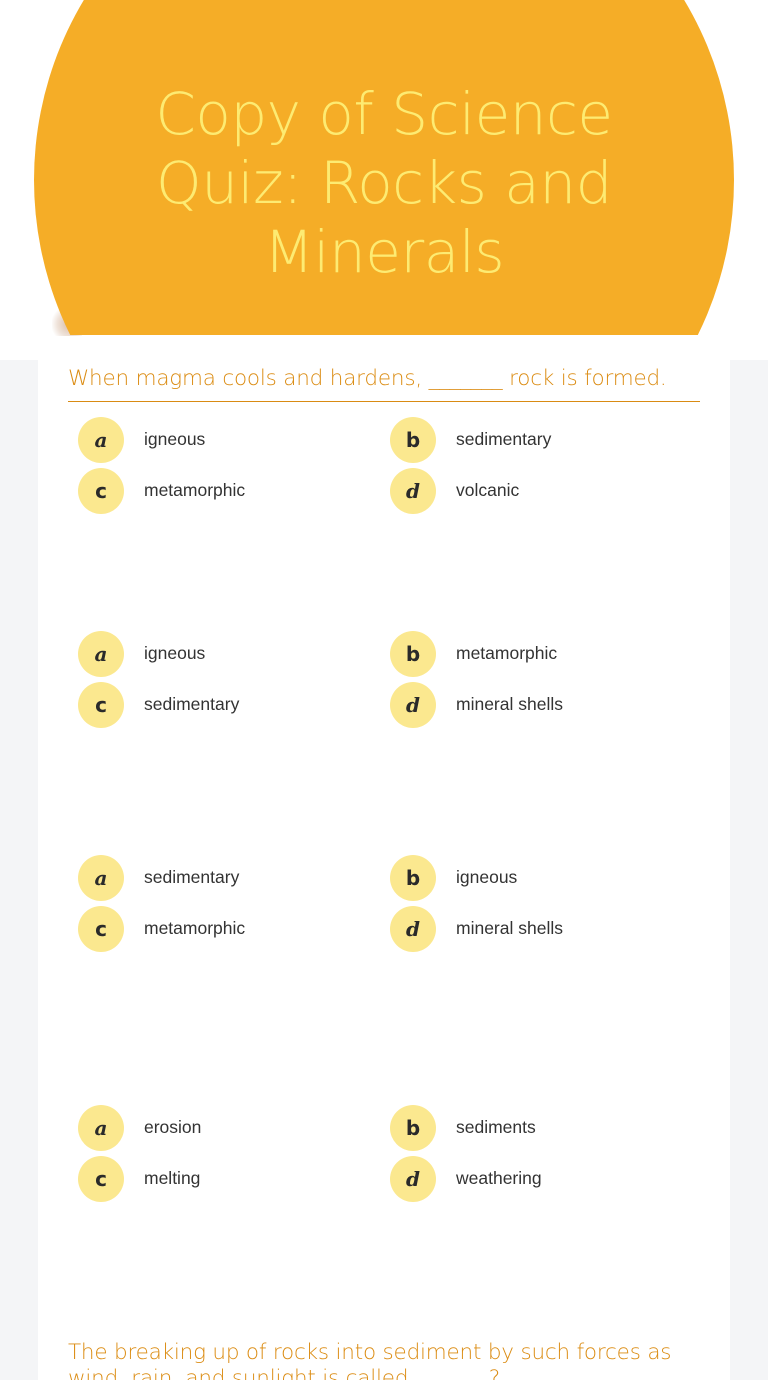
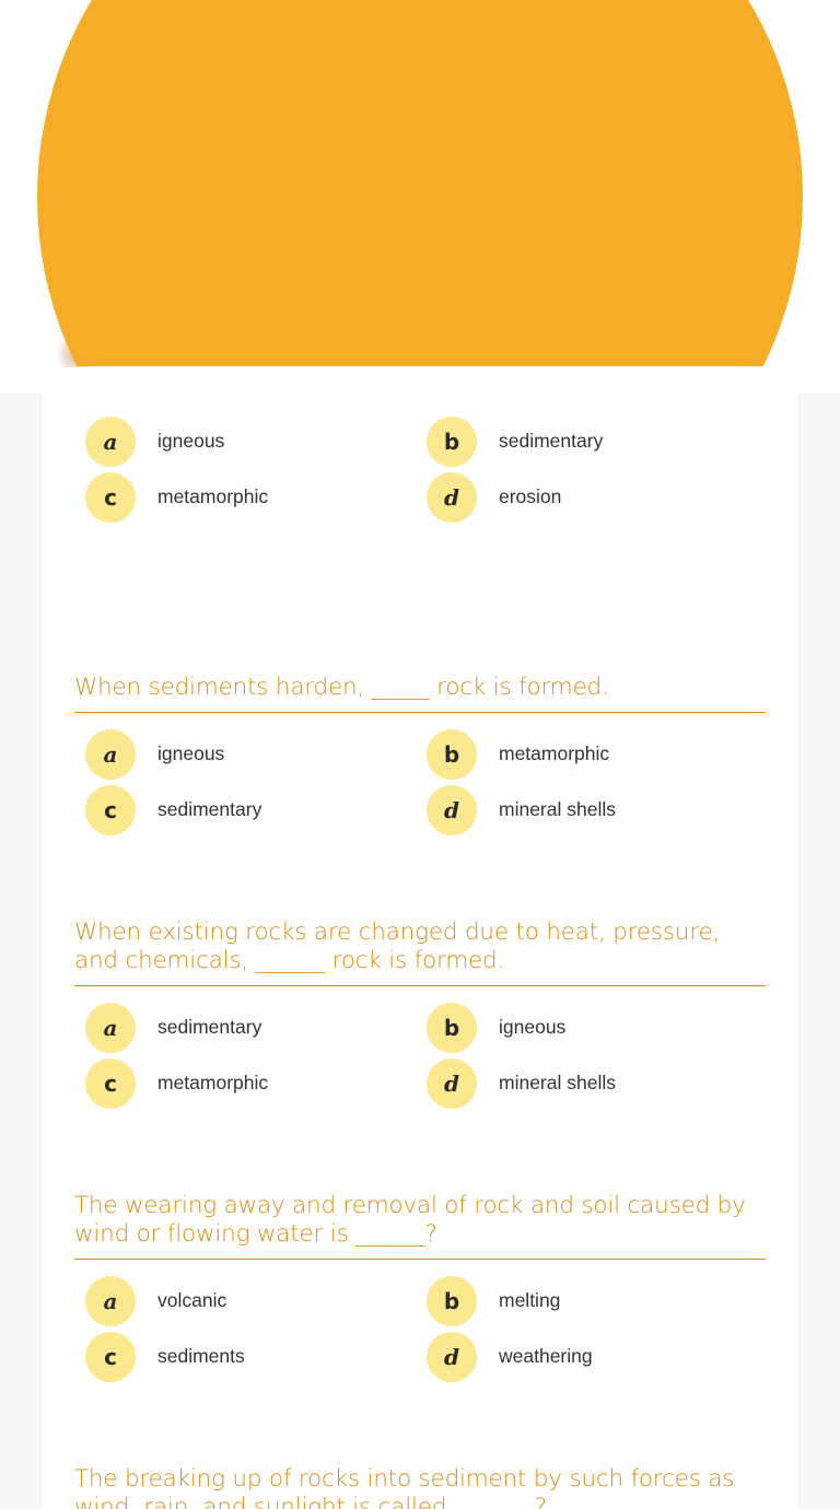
- Copy of Science Quiz: Rocks and Minerals
- When magma cools and hardens, _______ rock is formed.
  a
  igneous
  b
  sedimentary
  c
  metamorphic
  d
- volcanic
+ erosion
+ When sediments harden, _____ rock is formed.
  a
  igneous
  b
  metamorphic
  c
  sedimentary
  d
  mineral shells
+ When existing rocks are changed due to heat, pressure, and chemicals, ______ rock is formed.
  a
  sedimentary
  b
  igneous
  c
  metamorphic
  d
  mineral shells
+ The wearing away and removal of rock and soil caused by wind or flowing water is ______?
  a
- erosion
+ volcanic
  b
- sediments
+ melting
  c
- melting
+ sediments
  d
  weathering
  The breaking up of rocks into sediment by such forces as wind, rain, and sunlight is called _______?
